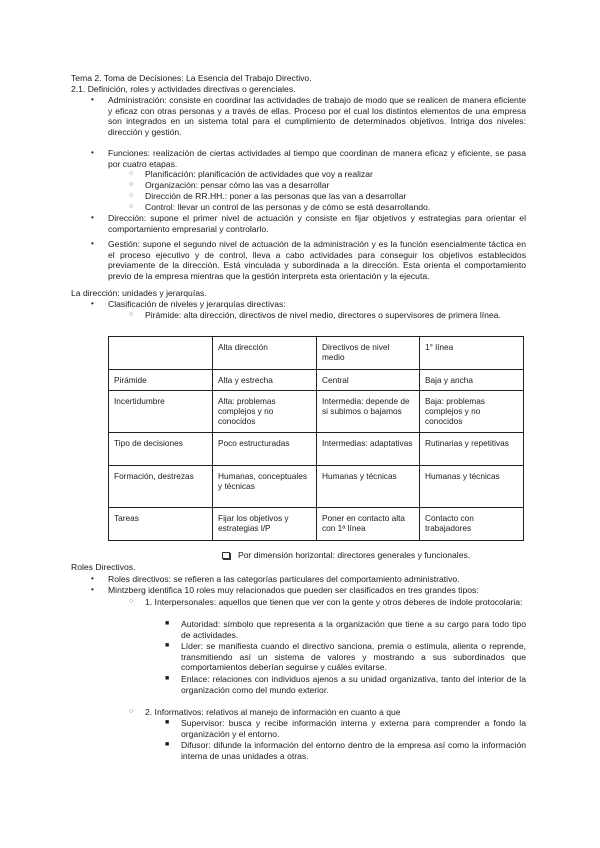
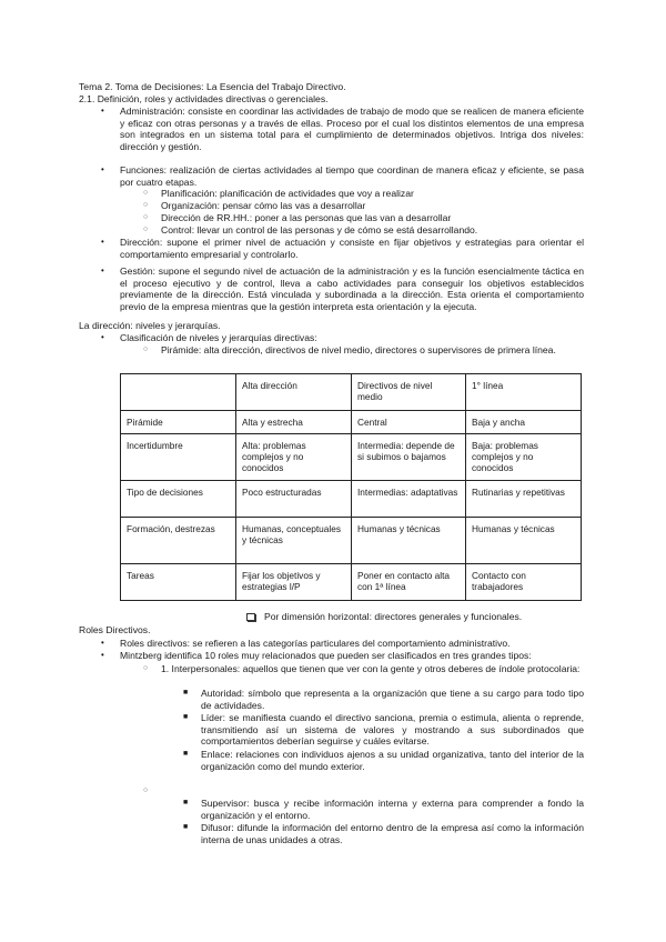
  Tema 2. Toma de Decisiones: La Esencia del Trabajo Directivo.
  2.1. Definición, roles y actividades directivas o gerenciales.
  •
  Administración: consiste en coordinar las actividades de trabajo de modo que se realicen de manera eficiente y eficaz con otras personas y a través de ellas. Proceso por el cual los distintos elementos de una empresa son integrados en un sistema total para el cumplimiento de determinados objetivos. Intriga dos niveles: dirección y gestión.
  •
  Funciones: realización de ciertas actividades al tiempo que coordinan de manera eficaz y eficiente, se pasa por cuatro etapas.
  Planificación: planificación de actividades que voy a realizar
  Organización: pensar cómo las vas a desarrollar
  Dirección de RR.HH.: poner a las personas que las van a desarrollar
  Control: llevar un control de las personas y de cómo se está desarrollando.
  •
  Dirección: supone el primer nivel de actuación y consiste en fijar objetivos y estrategias para orientar el comportamiento empresarial y controlarlo.
  •
  Gestión: supone el segundo nivel de actuación de la administración y es la función esencialmente táctica en el proceso ejecutivo y de control, lleva a cabo actividades para conseguir los objetivos establecidos previamente de la dirección. Está vinculada y subordinada a la dirección. Esta orienta el comportamiento previo de la empresa mientras que la gestión interpreta esta orientación y la ejecuta.
- La dirección: unidades y jerarquías.
+ La dirección: niveles y jerarquías.
  •
  Clasificación de niveles y jerarquías directivas:
  Pirámide: alta dirección, directivos de nivel medio, directores o supervisores de primera línea.
  	Alta dirección	Directivos de nivel medio	1° línea
  Pirámide	Alta y estrecha	Central	Baja y ancha
  Incertidumbre	Alta: problemas complejos y no conocidos	Intermedia: depende de si subimos o bajamos	Baja: problemas complejos y no conocidos
  Tipo de decisiones	Poco estructuradas	Intermedias: adaptativas	Rutinarias y repetitivas
  Formación, destrezas	Humanas, conceptuales y técnicas	Humanas y técnicas	Humanas y técnicas
  Tareas	Fijar los objetivos y estrategias l/P	Poner en contacto alta con 1ª línea	Contacto con trabajadores
  Por dimensión horizontal: directores generales y funcionales.
  Roles Directivos.
  •
  Roles directivos: se refieren a las categorías particulares del comportamiento administrativo.
  •
  Mintzberg identifica 10 roles muy relacionados que pueden ser clasificados en tres grandes tipos:
  1. Interpersonales: aquellos que tienen que ver con la gente y otros deberes de índole protocolaria:
  Autoridad: símbolo que representa a la organización que tiene a su cargo para todo tipo de actividades.
  Líder: se manifiesta cuando el directivo sanciona, premia o estimula, alienta o reprende, transmitiendo así un sistema de valores y mostrando a sus subordinados que comportamientos deberían seguirse y cuáles evitarse.
  Enlace: relaciones con individuos ajenos a su unidad organizativa, tanto del interior de la organización como del mundo exterior.
- 2. Informativos: relativos al manejo de información en cuanto a que
  Supervisor: busca y recibe información interna y externa para comprender a fondo la organización y el entorno.
  Difusor: difunde la información del entorno dentro de la empresa así como la información interna de unas unidades a otras.
